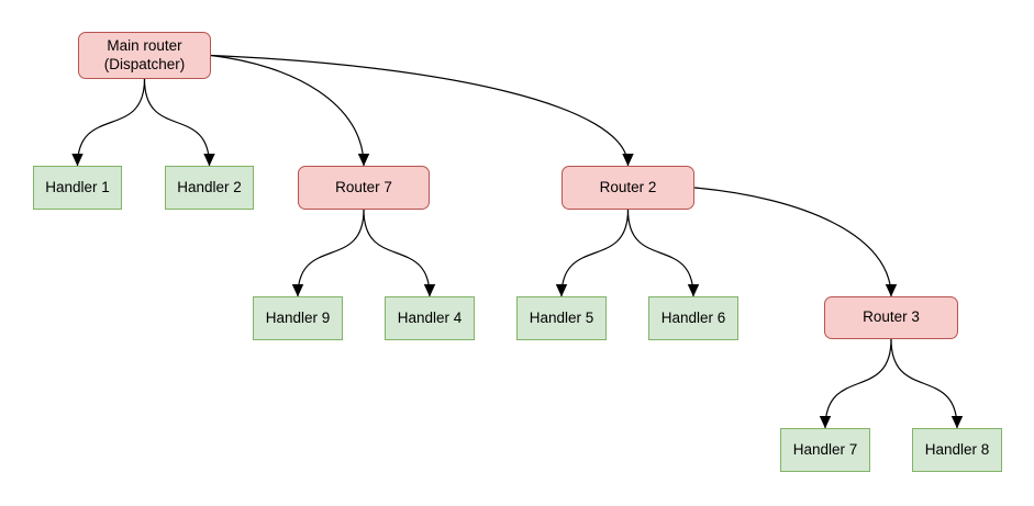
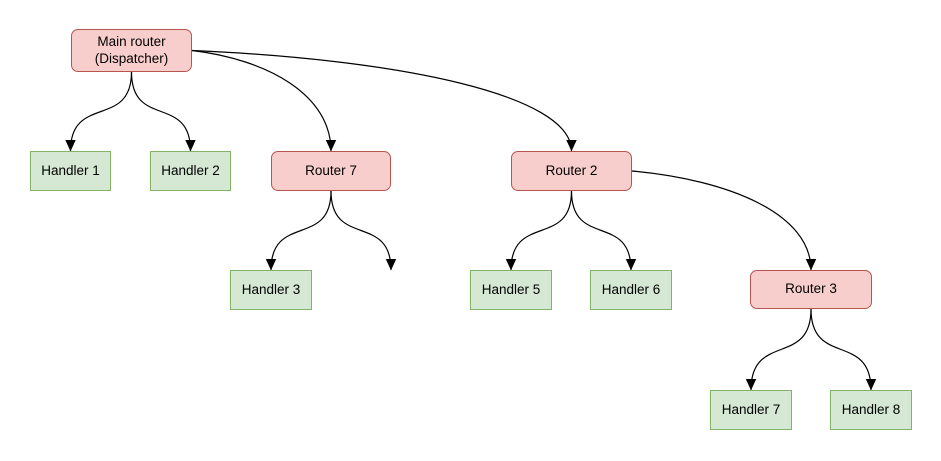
  Main router
  (Dispatcher)
  Handler 1
  Handler 2
  Router 7
  Router 2
- Handler 9
+ Handler 3
- Handler 4
  Handler 5
  Handler 6
  Router 3
  Handler 7
  Handler 8
